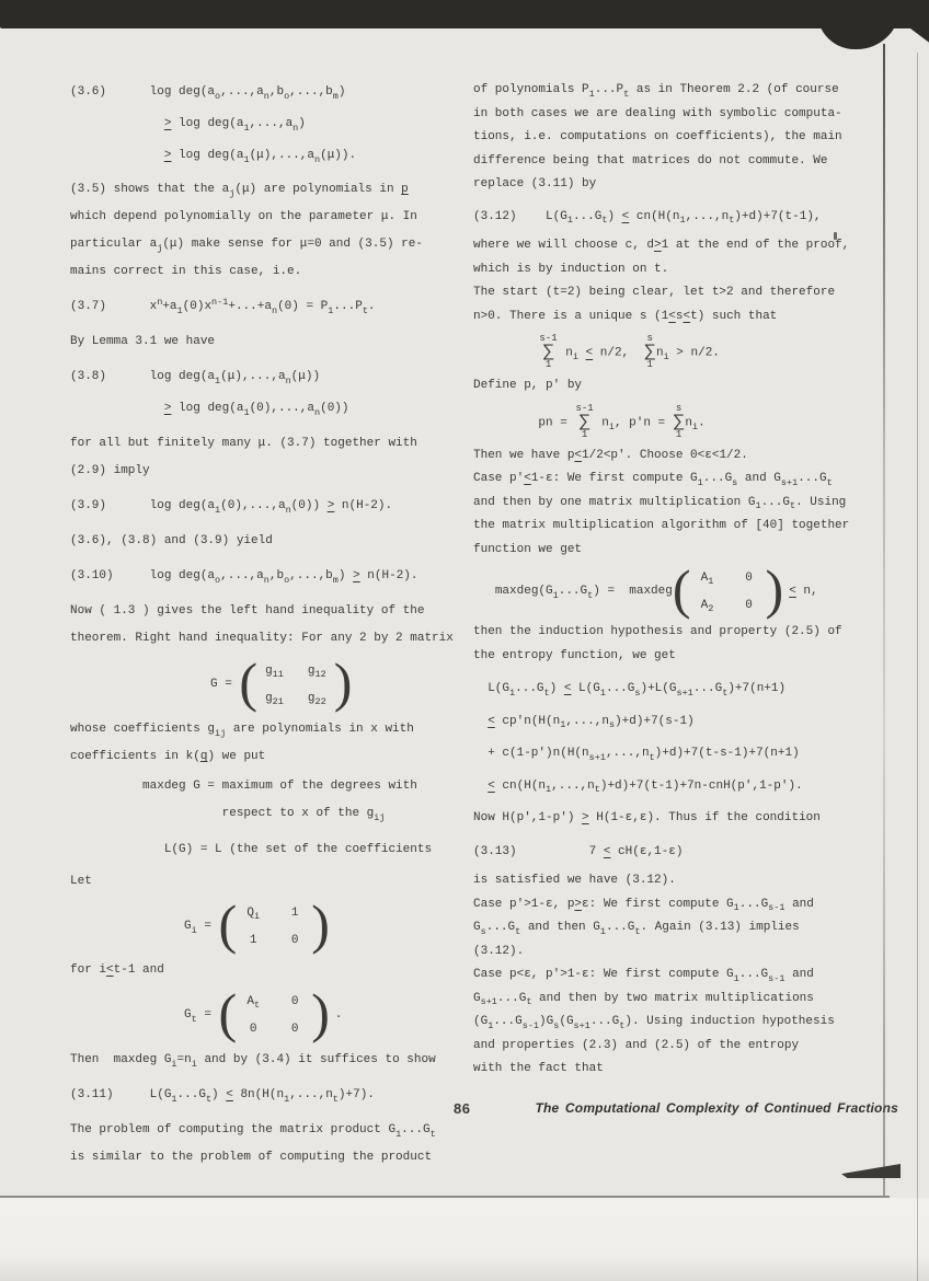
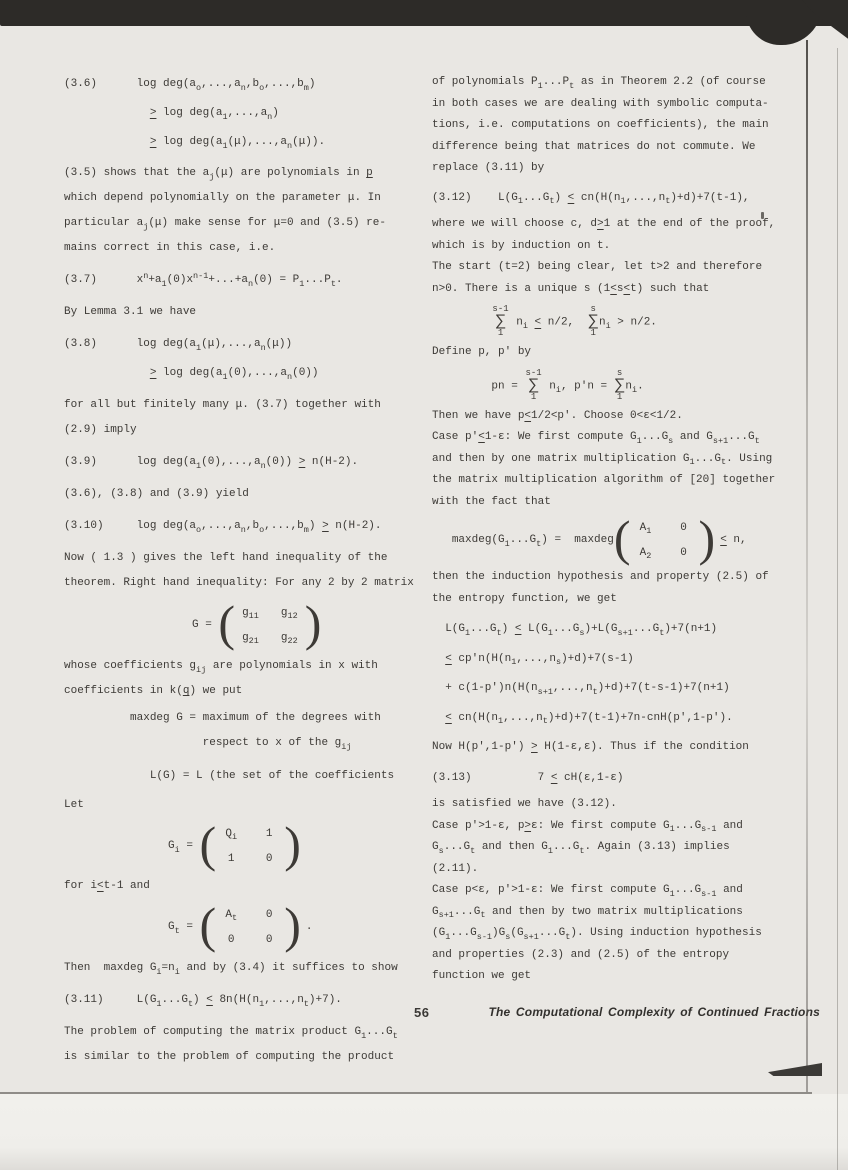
  (3.6) log deg(ao,...,an,bo,...,bm)
  > log deg(a1,...,an)
  > log deg(a1(μ),...,an(μ)).
  (3.5) shows that the aj(μ) are polynomials in p
  which depend polynomially on the parameter μ. In
  particular aj(μ) make sense for μ=0 and (3.5) re-
  mains correct in this case, i.e.
  (3.7) xn+a1(0)xn-1+...+an(0) = P1...Pt.
  By Lemma 3.1 we have
  (3.8) log deg(a1(μ),...,an(μ))
  > log deg(a1(0),...,an(0))
  for all but finitely many μ. (3.7) together with
  (2.9) imply
  (3.9) log deg(a1(0),...,an(0)) > n(H-2).
  (3.6), (3.8) and (3.9) yield
  (3.10) log deg(ao,...,an,bo,...,bm) > n(H-2).
  Now ( 1.3 ) gives the left hand inequality of the
  theorem. Right hand inequality: For any 2 by 2 matrix
  G =
  (
  g11
  g12
  g21
  g22
  )
  whose coefficients gij are polynomials in x with
  coefficients in k(q) we put
  maxdeg G = maximum of the degrees with
  respect to x of the gij
  L(G) = L (the set of the coefficients
  Let
  Gi =
  (
  Qi
  1
  1
  0
  )
  for i<t-1 and
  Gt =
  (
  At
  0
  0
  0
  )
  .
  Then maxdeg Gi=ni and by (3.4) it suffices to show
  (3.11) L(G1...Gt) < 8n(H(n1,...,nt)+7).
  The problem of computing the matrix product G1...Gt
  is similar to the problem of computing the product
  of polynomials P1...Pt as in Theorem 2.2 (of course
  in both cases we are dealing with symbolic computa-
  tions, i.e. computations on coefficients), the main
  difference being that matrices do not commute. We
  replace (3.11) by
  (3.12) L(G1...Gt) < cn(H(n1,...,nt)+d)+7(t-1),
  where we will choose c, d>1 at the end of the proof,
  which is by induction on t.
  The start (t=2) being clear, let t>2 and therefore
  n>0. There is a unique s (1<s<t) such that
  s-1
  ∑
  1
  ni < n/2,
  s
  ∑
  1
  ni > n/2.
  Define p, p' by
  pn =
  s-1
  ∑
  1
  ni, p'n =
  s
  ∑
  1
  ni.
  Then we have p<1/2<p'. Choose 0<ε<1/2.
  Case p'<1-ε: We first compute G1...Gs and Gs+1...Gt
  and then by one matrix multiplication G1...Gt. Using
- the matrix multiplication algorithm of [40] together
+ the matrix multiplication algorithm of [20] together
- function we get
+ with the fact that
  maxdeg(G1...Gt) = maxdeg
  (
  A1
  0
  A2
  0
  )
  < n,
  then the induction hypothesis and property (2.5) of
  the entropy function, we get
  L(G1...Gt) < L(G1...Gs)+L(Gs+1...Gt)+7(n+1)
  < cp'n(H(n1,...,ns)+d)+7(s-1)
  + c(1-p')n(H(ns+1,...,nt)+d)+7(t-s-1)+7(n+1)
  < cn(H(n1,...,nt)+d)+7(t-1)+7n-cnH(p',1-p').
  Now H(p',1-p') > H(1-ε,ε). Thus if the condition
  (3.13) 7 < cH(ε,1-ε)
  is satisfied we have (3.12).
  Case p'>1-ε, p>ε: We first compute G1...Gs-1 and
  Gs...Gt and then G1...Gt. Again (3.13) implies
- (3.12).
+ (2.11).
  Case p<ε, p'>1-ε: We first compute G1...Gs-1 and
  Gs+1...Gt and then by two matrix multiplications
  (G1...Gs-1)Gs(Gs+1...Gt). Using induction hypothesis
  and properties (2.3) and (2.5) of the entropy
- with the fact that
+ function we get
- 86
+ 56
  The Computational Complexity of Continued Fractions
